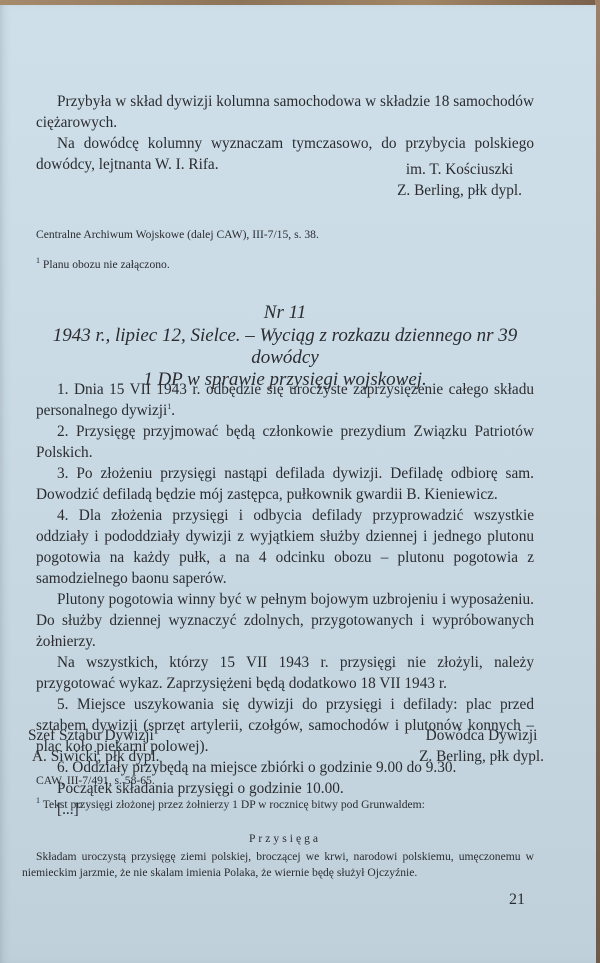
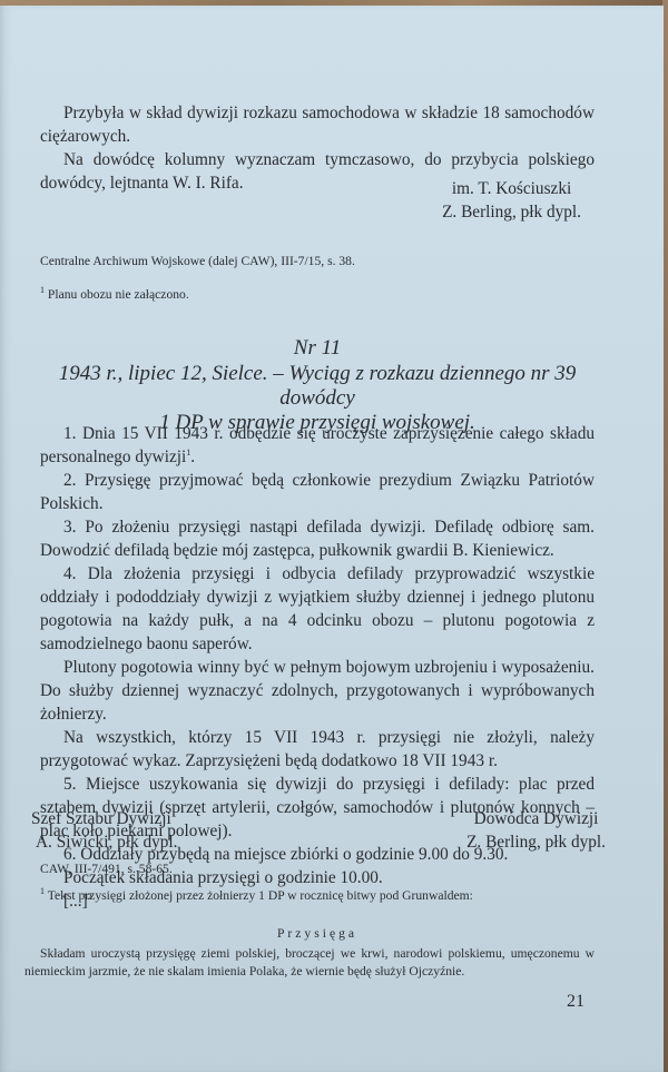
- Przybyła w skład dywizji kolumna samochodowa w składzie 18 samochodów ciężarowych.
+ Przybyła w skład dywizji rozkazu samochodowa w składzie 18 samochodów ciężarowych.
  Na dowódcę kolumny wyznaczam tymczasowo, do przybycia polskiego dowódcy, lejtnanta W. I. Rifa.
  im. T. Kościuszki
  Z. Berling, płk dypl.
  Centralne Archiwum Wojskowe (dalej CAW), III-7/15, s. 38.
  1 Planu obozu nie załączono.
  Nr 11
  1943 r., lipiec 12, Sielce. – Wyciąg z rozkazu dziennego nr 39 dowódcy
  1 DP w sprawie przysięgi wojskowej.
  1. Dnia 15 VII 1943 r. odbędzie się uroczyste zaprzysiężenie całego składu personalnego dywizji1.
  2. Przysięgę przyjmować będą członkowie prezydium Związku Patriotów Polskich.
  3. Po złożeniu przysięgi nastąpi defilada dywizji. Defiladę odbiorę sam. Dowodzić defiladą będzie mój zastępca, pułkownik gwardii B. Kieniewicz.
  4. Dla złożenia przysięgi i odbycia defilady przyprowadzić wszystkie oddziały i pododdziały dywizji z wyjątkiem służby dziennej i jednego plutonu pogotowia na każdy pułk, a na 4 odcinku obozu – plutonu pogotowia z samodzielnego baonu saperów.
  Plutony pogotowia winny być w pełnym bojowym uzbrojeniu i wyposażeniu. Do służby dziennej wyznaczyć zdolnych, przygotowanych i wypróbowanych żołnierzy.
  Na wszystkich, którzy 15 VII 1943 r. przysięgi nie złożyli, należy przygotować wykaz. Zaprzysiężeni będą dodatkowo 18 VII 1943 r.
  5. Miejsce uszykowania się dywizji do przysięgi i defilady: plac przed sztabem dywizji (sprzęt artylerii, czołgów, samochodów i plutonów konnych – plac koło piekarni polowej).
  6. Oddziały przybędą na miejsce zbiórki o godzinie 9.00 do 9.30.
  Początek składania przysięgi o godzinie 10.00.
  [...]2
  Szef Sztabu Dywizji
  A. Siwicki, płk dypl.
  Dowódca Dywizji
  Z. Berling, płk dypl.
  CAW, III-7/491, s. 58-65.
  1 Tekst przysięgi złożonej przez żołnierzy 1 DP w rocznicę bitwy pod Grunwaldem:
  Przysięga
  Składam uroczystą przysięgę ziemi polskiej, broczącej we krwi, narodowi polskiemu, umęczonemu w niemieckim jarzmie, że nie skalam imienia Polaka, że wiernie będę służył Ojczyźnie.
  21
